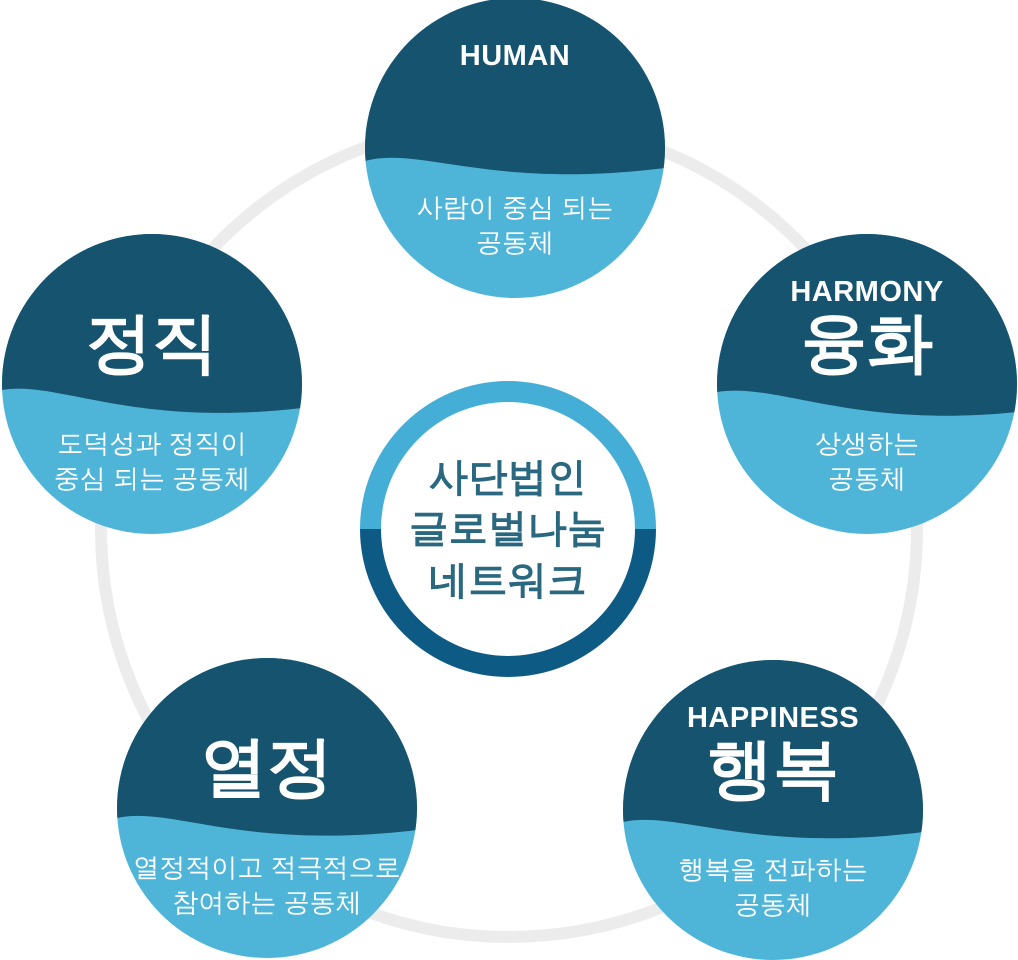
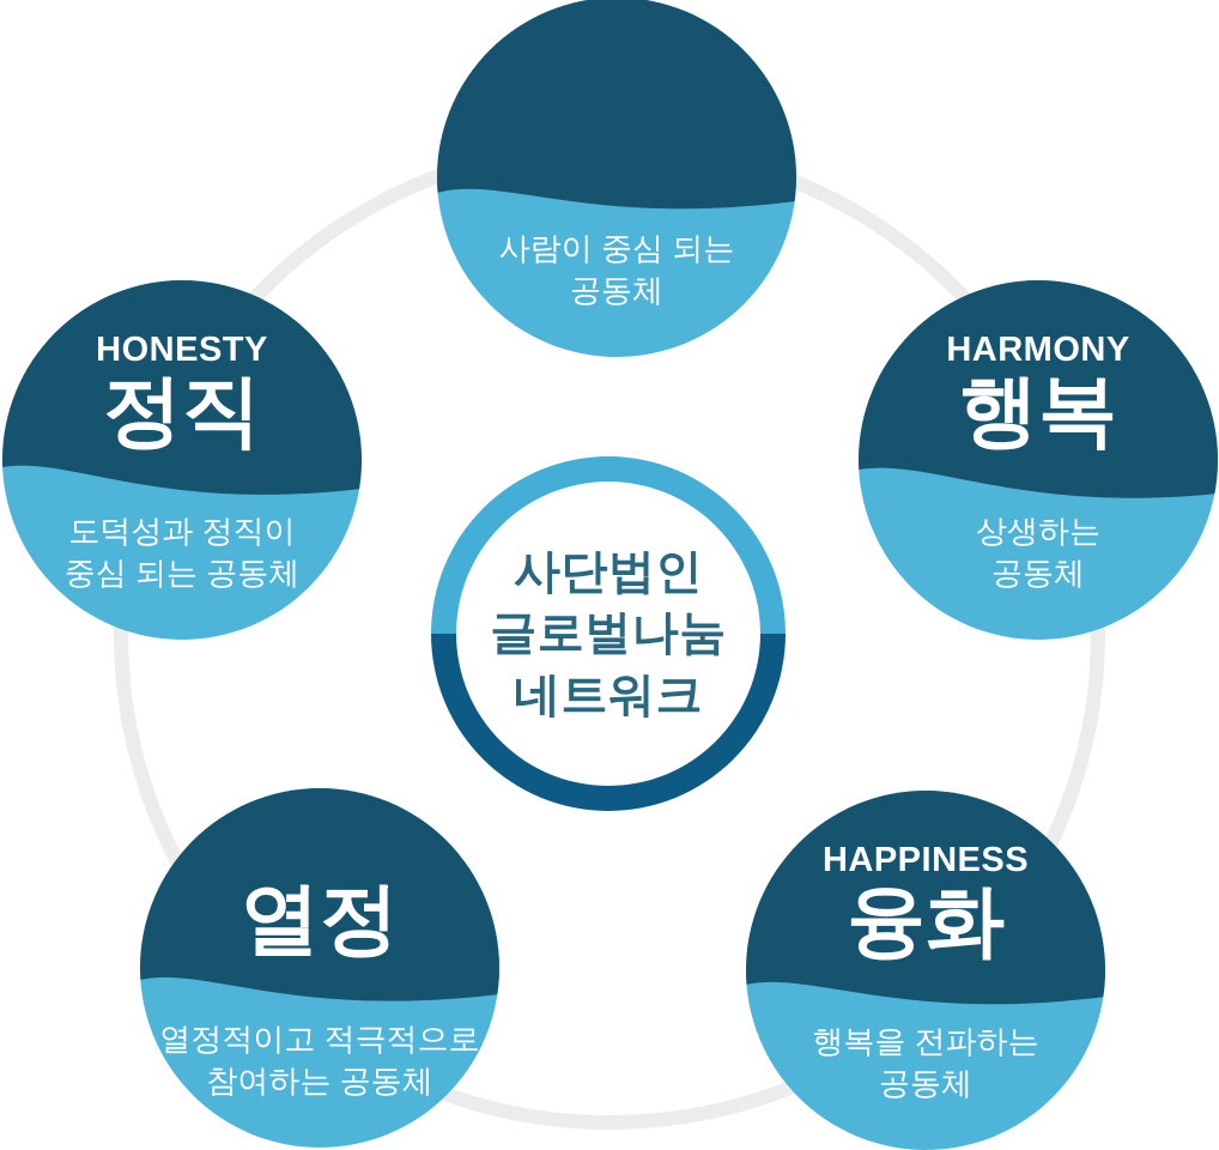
  사단법인
  글로벌나눔
  네트워크
- HUMAN
  사람이 중심 되는
  공동체
+ HONESTY
  정직
  도덕성과 정직이
  중심 되는 공동체
  HARMONY
- 융화
+ 행복
  상생하는
  공동체
  열정
  열정적이고 적극적으로
  참여하는 공동체
  HAPPINESS
- 행복
+ 융화
  행복을 전파하는
  공동체
